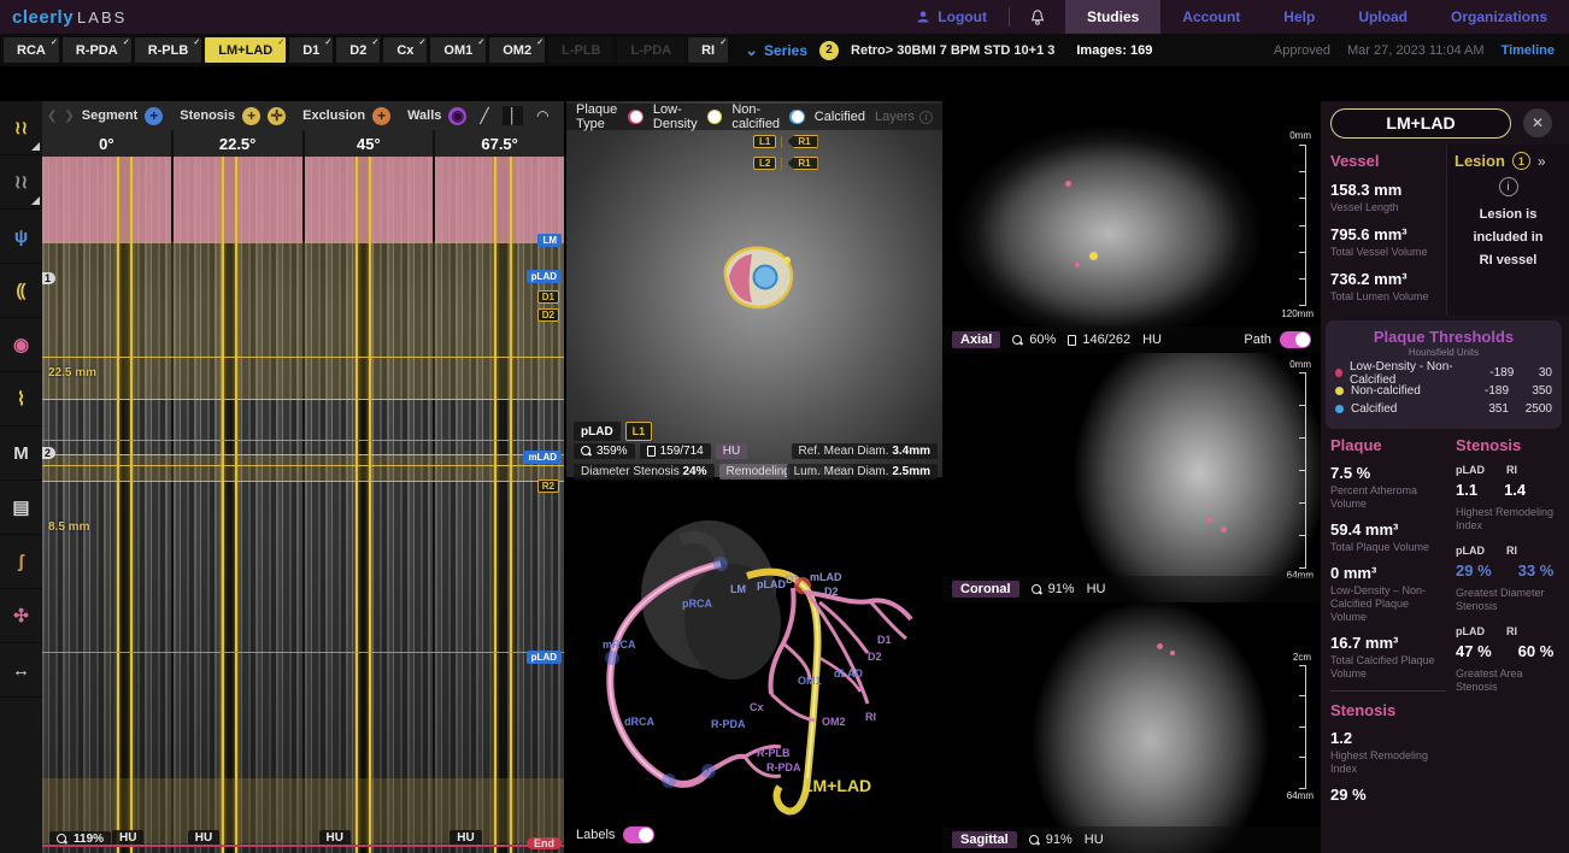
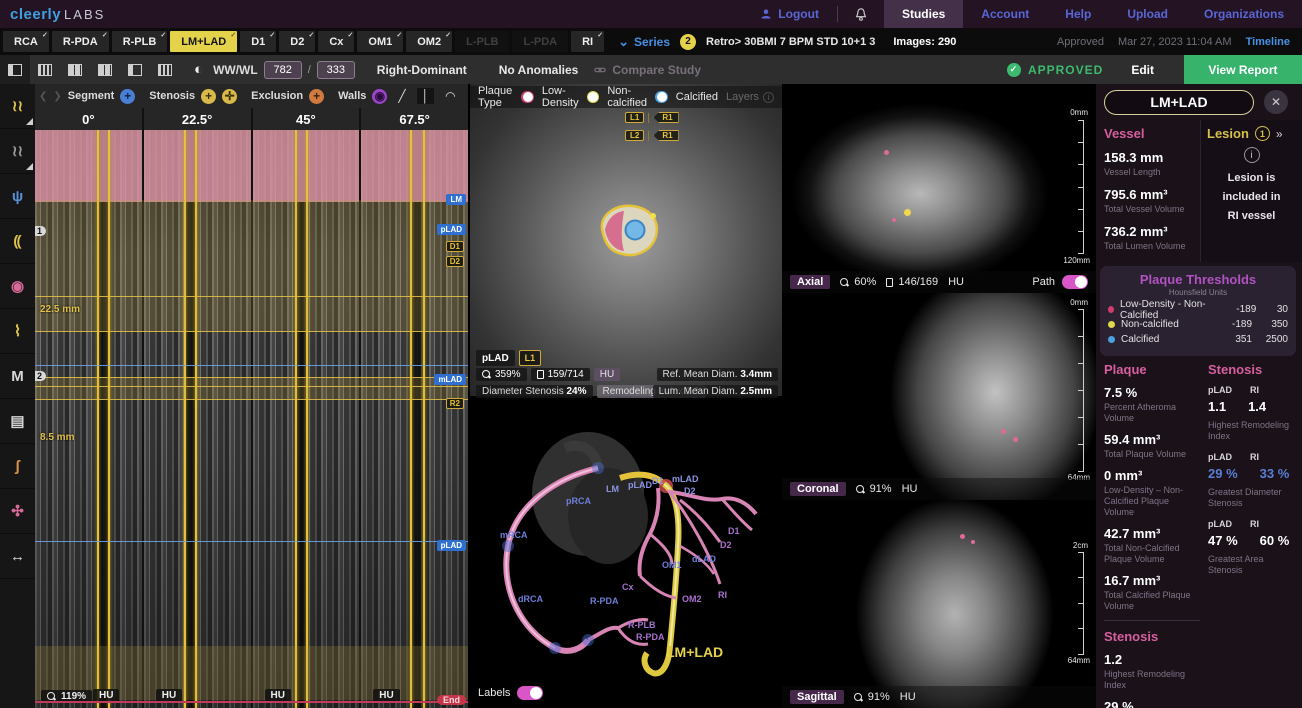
  cleerly LABS
  Logout
  Studies
  Account
  Help
  Upload
  Organizations
  RCA
  R-PDA
  R-PLB
  LM+LAD
  D1
  D2
  Cx
  OM1
  OM2
  L-PLB
  L-PDA
  RI
  ⌄
  Series
  2
  Retro> 30BMI 7 BPM STD 10+1 3
- Images: 169
+ Images: 290
  Approved
  Mar 27, 2023 11:04 AM
  Timeline
+ ◐
+ WW/WL
+ 782
+ /
+ 333
+ Right-Dominant
+ No Anomalies
+ Compare Study
+ ✓
+ APPROVED
+ Edit
+ View Report
  ≀≀
  ≀≀
  ψ
  ⸨
  ◉
  ⌇
  M
  ▤
  ʃ
  ✣
  ↔
  ❮
  ❯
  Segment
  +
  Stenosis
  +
  ✛
  Exclusion
  +
  Walls
  ◉
  ╱
  │
  ◠
  0°
  22.5°
  45°
  67.5°
  119%
  HU
  HU
  HU
  HU
  1
  2
  22.5 mm
  8.5 mm
  LM
  pLAD
  D1
  D2
  mLAD
  R2
  pLAD
  End
  Plaque Type
  Low-Density
  Non-calcified
  Calcified
  Layers
  i
  L1
  R1
  L2
  R1
  pLAD
  L1
  359%
  159/714
  HU
  Diameter Stenosis 24%
  Remodeling Index 1.1
  Ref. Mean Diam. 3.4mm
  Lum. Mean Diam. 2.5mm
  pRCA
  mRCA
  dRCA
  R-PDA
  R-PLB
  R-PDA
  LM
  pLAD
  D1
  mLAD
  D2
  D1
  D2
  dLAD
  OM1
  Cx
  OM2
  RI
  LM+LAD
  Labels
  0mm
  120mm
  Axial
  60%
- 146/262
+ 146/169
  HU
  Path
  0mm
  64mm
  Coronal
  91%
  HU
  2cm
  64mm
  Sagittal
  91%
  HU
  LM+LAD
  ✕
  Vessel
  158.3 mm
  Vessel Length
  795.6 mm³
  Total Vessel Volume
  736.2 mm³
  Total Lumen Volume
  Lesion
  1
  »
  i
  Lesion is
  included in
  RI vessel
  Plaque Thresholds
  Hounsfield Units
  Low-Density - Non-Calcified
  -189
  30
  Non-calcified
  -189
  350
  Calcified
  351
  2500
  Plaque
  7.5 %
  Percent Atheroma Volume
  59.4 mm³
  Total Plaque Volume
  0 mm³
  Low-Density – Non-Calcified Plaque Volume
+ 42.7 mm³
+ Total Non-Calcified Plaque Volume
  16.7 mm³
  Total Calcified Plaque Volume
  Stenosis
  1.2
  Highest Remodeling Index
  29 %
  Stenosis
  pLAD
  RI
  1.1
  1.4
  Highest Remodeling Index
  pLAD
  RI
  29 %
  33 %
  Greatest Diameter Stenosis
  pLAD
  RI
  47 %
  60 %
  Greatest Area Stenosis
